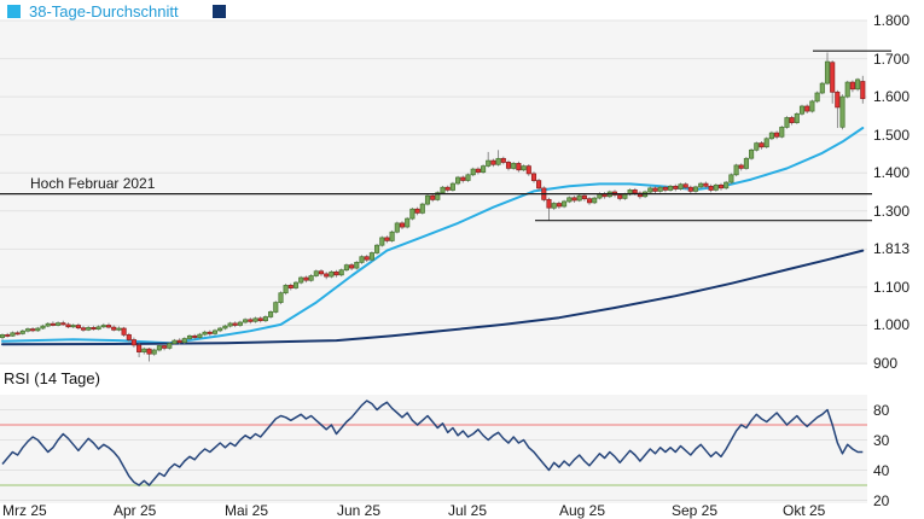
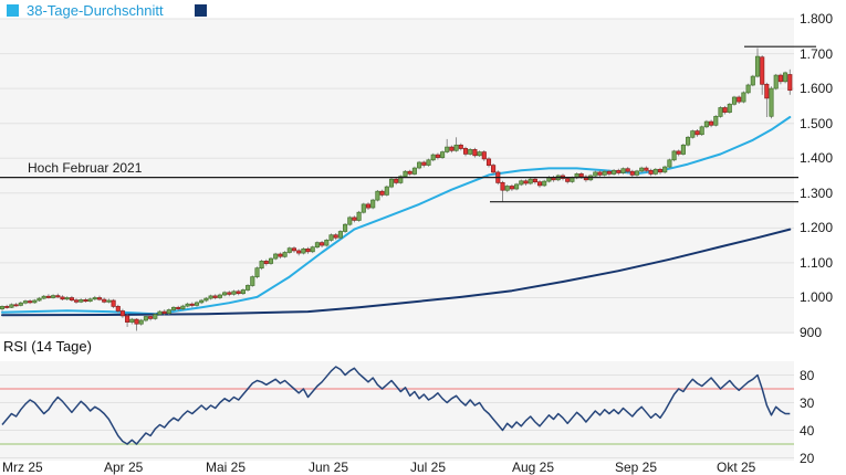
  38-Tage-Durchschnitt
  RSI (14 Tage)
  Hoch Februar 2021
  1.800
  1.700
  1.600
  1.500
  1.400
  1.300
- 1.813
+ 1.200
  1.100
  1.000
  900
  80
  30
  40
  20
  Mrz 25
  Apr 25
  Mai 25
  Jun 25
  Jul 25
  Aug 25
  Sep 25
  Okt 25
